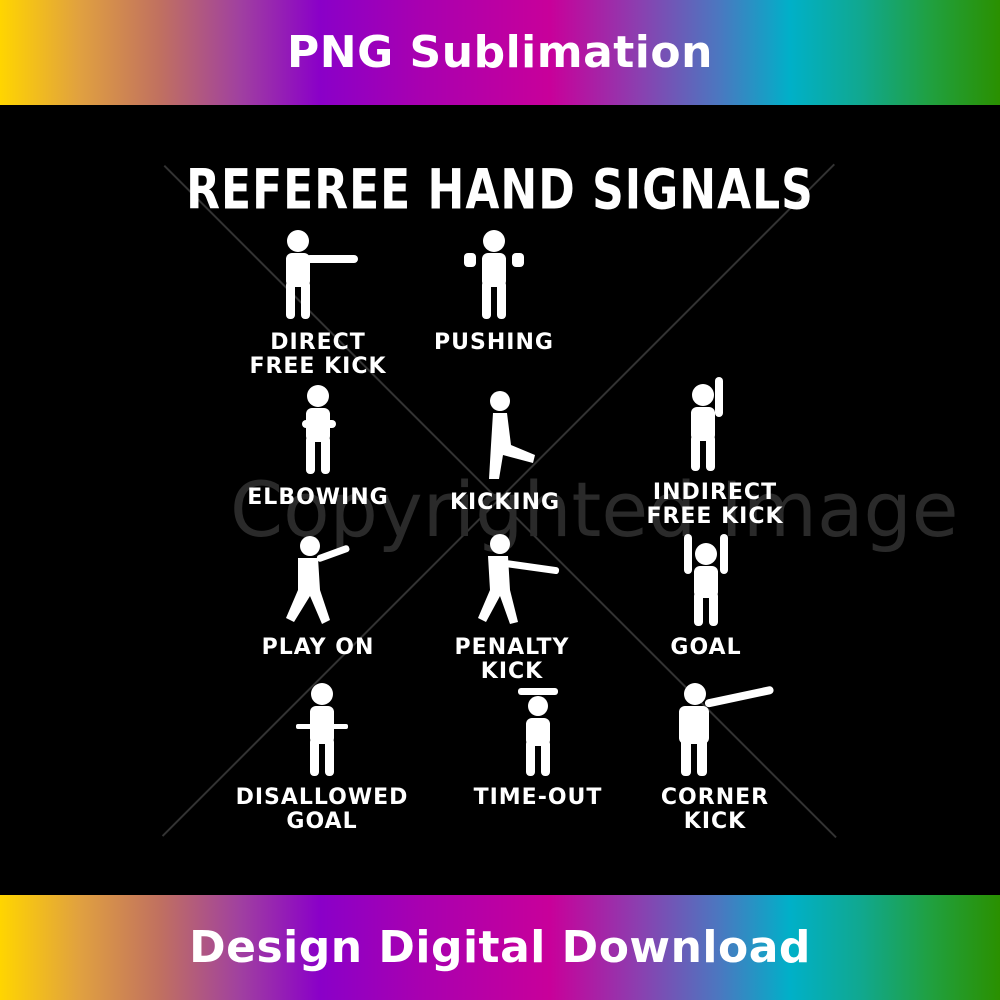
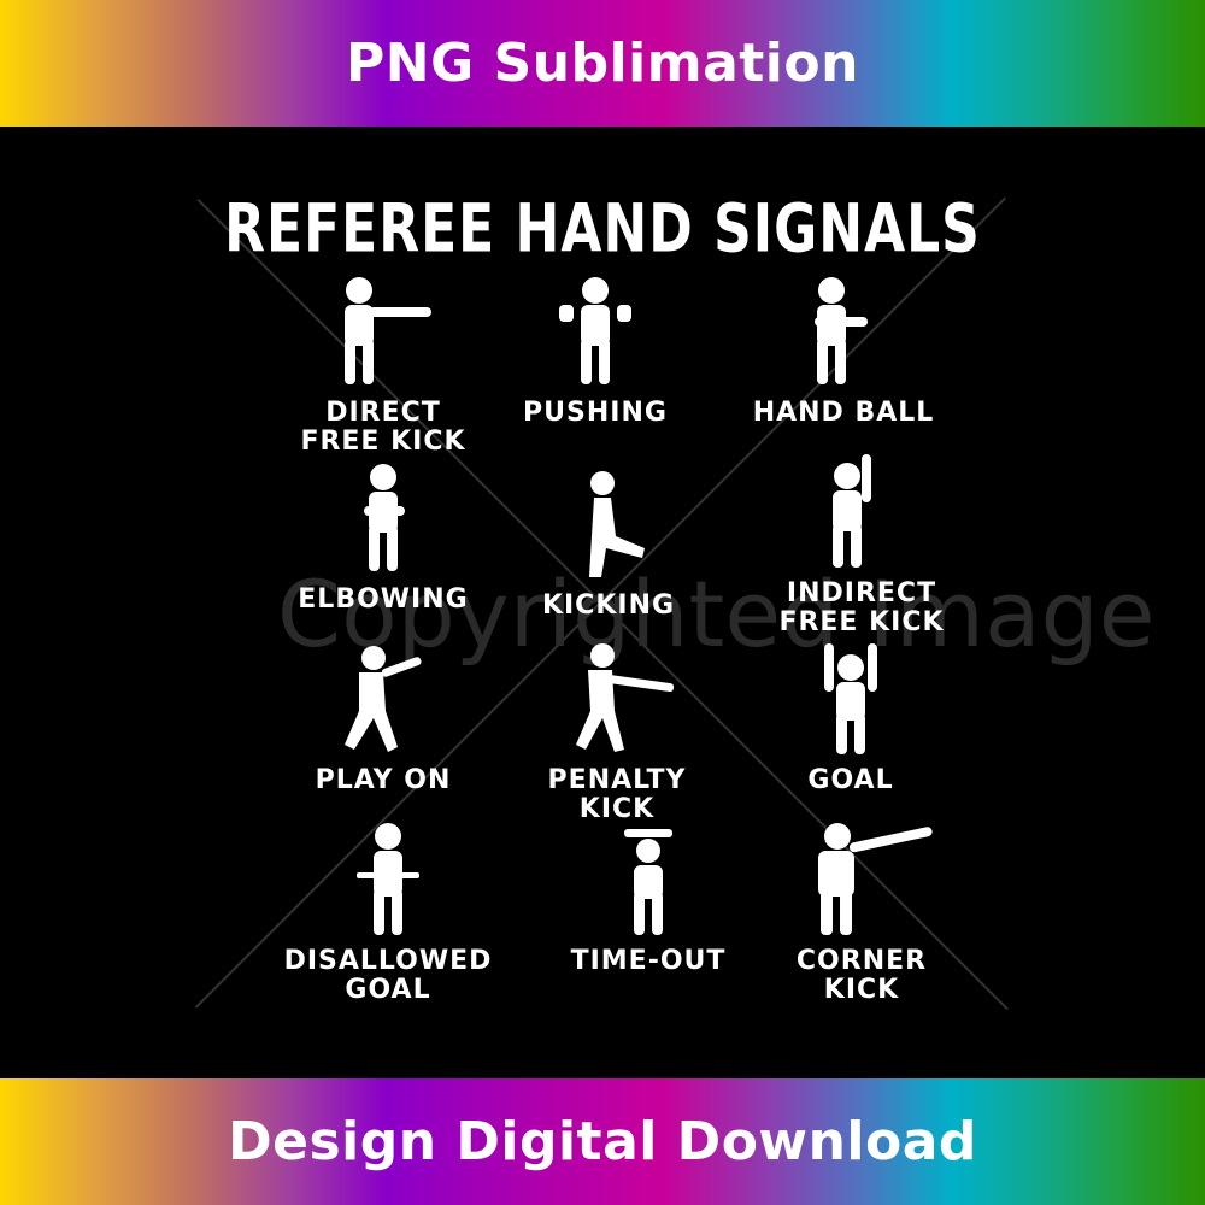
  PNG Sublimation
  Copyrighted Image
  REFEREE HAND SIGNALS
  DIRECT
  FREE KICK
  PUSHING
+ HAND BALL
  ELBOWING
  KICKING
  INDIRECT
  FREE KICK
  PLAY ON
  PENALTY
  KICK
  GOAL
  DISALLOWED
  GOAL
  TIME-OUT
  CORNER
  KICK
  Design Digital Download
